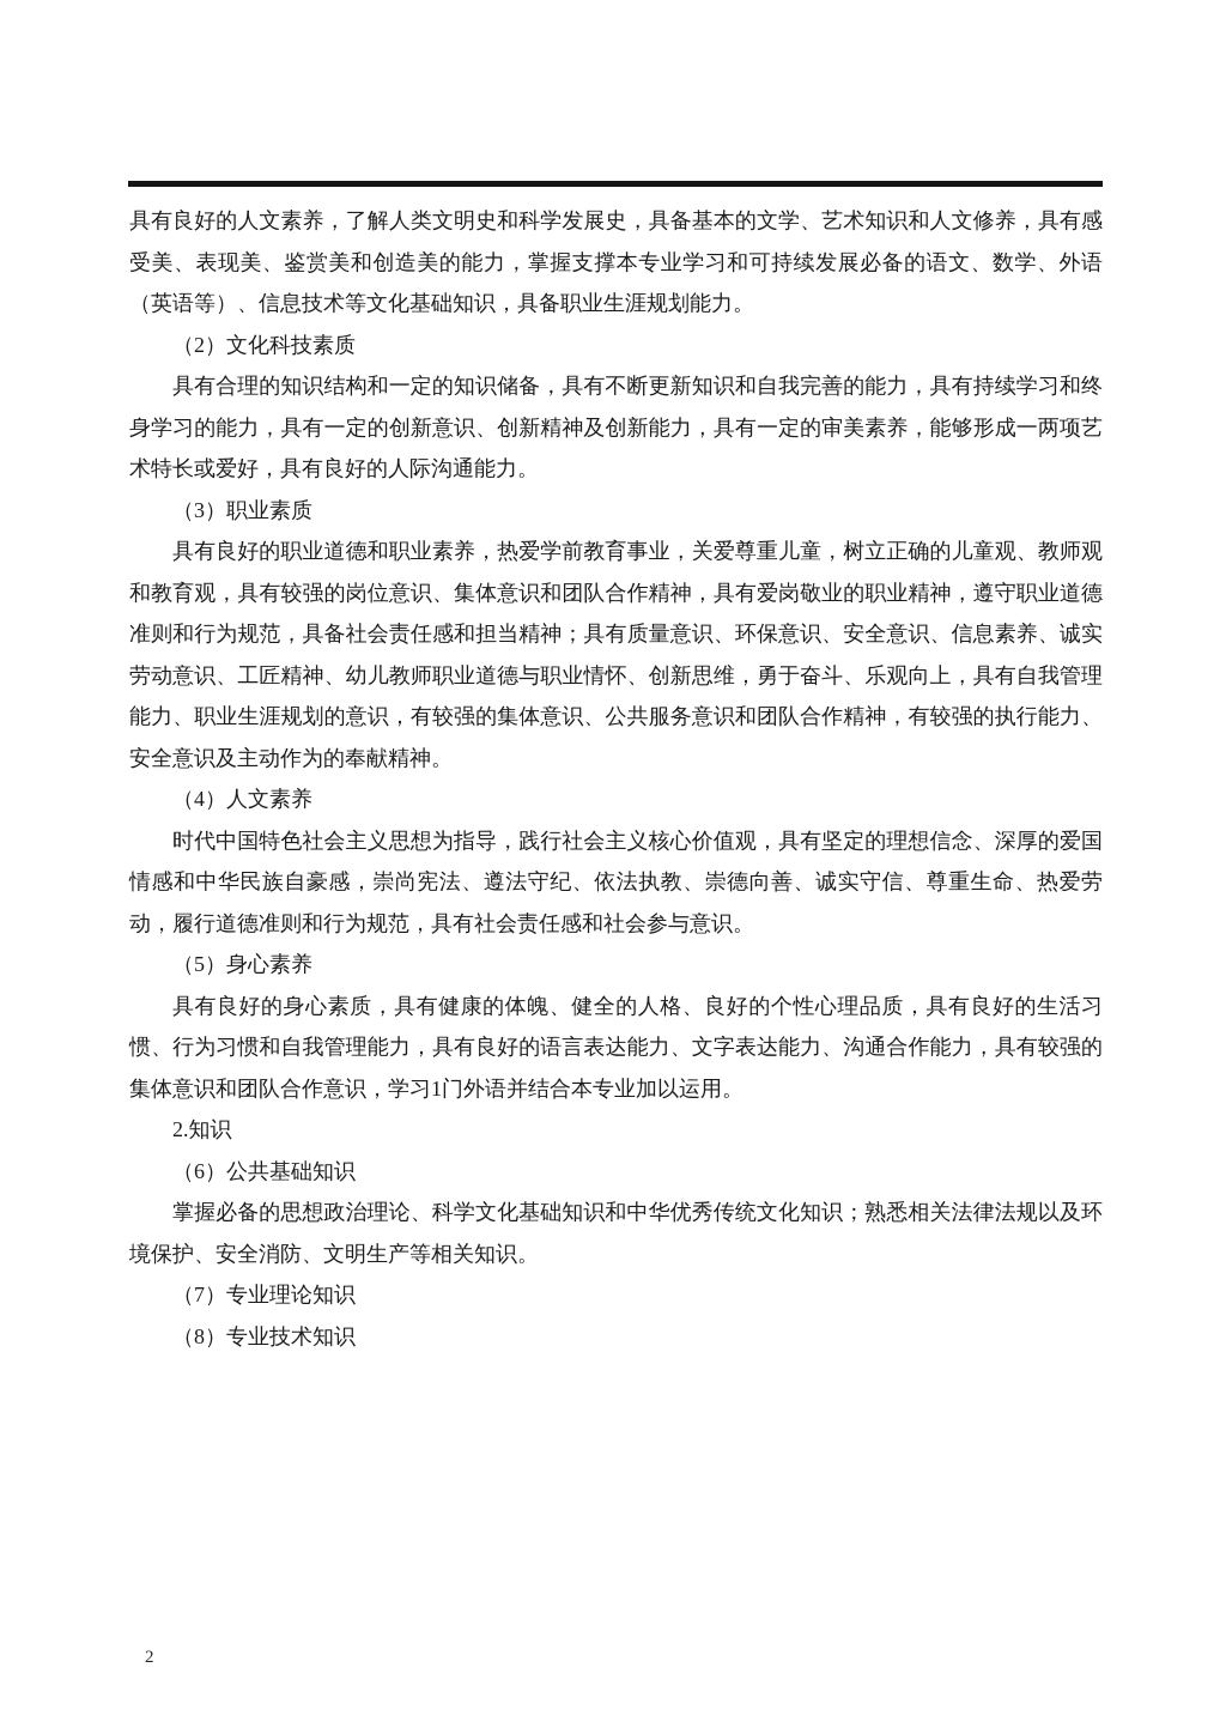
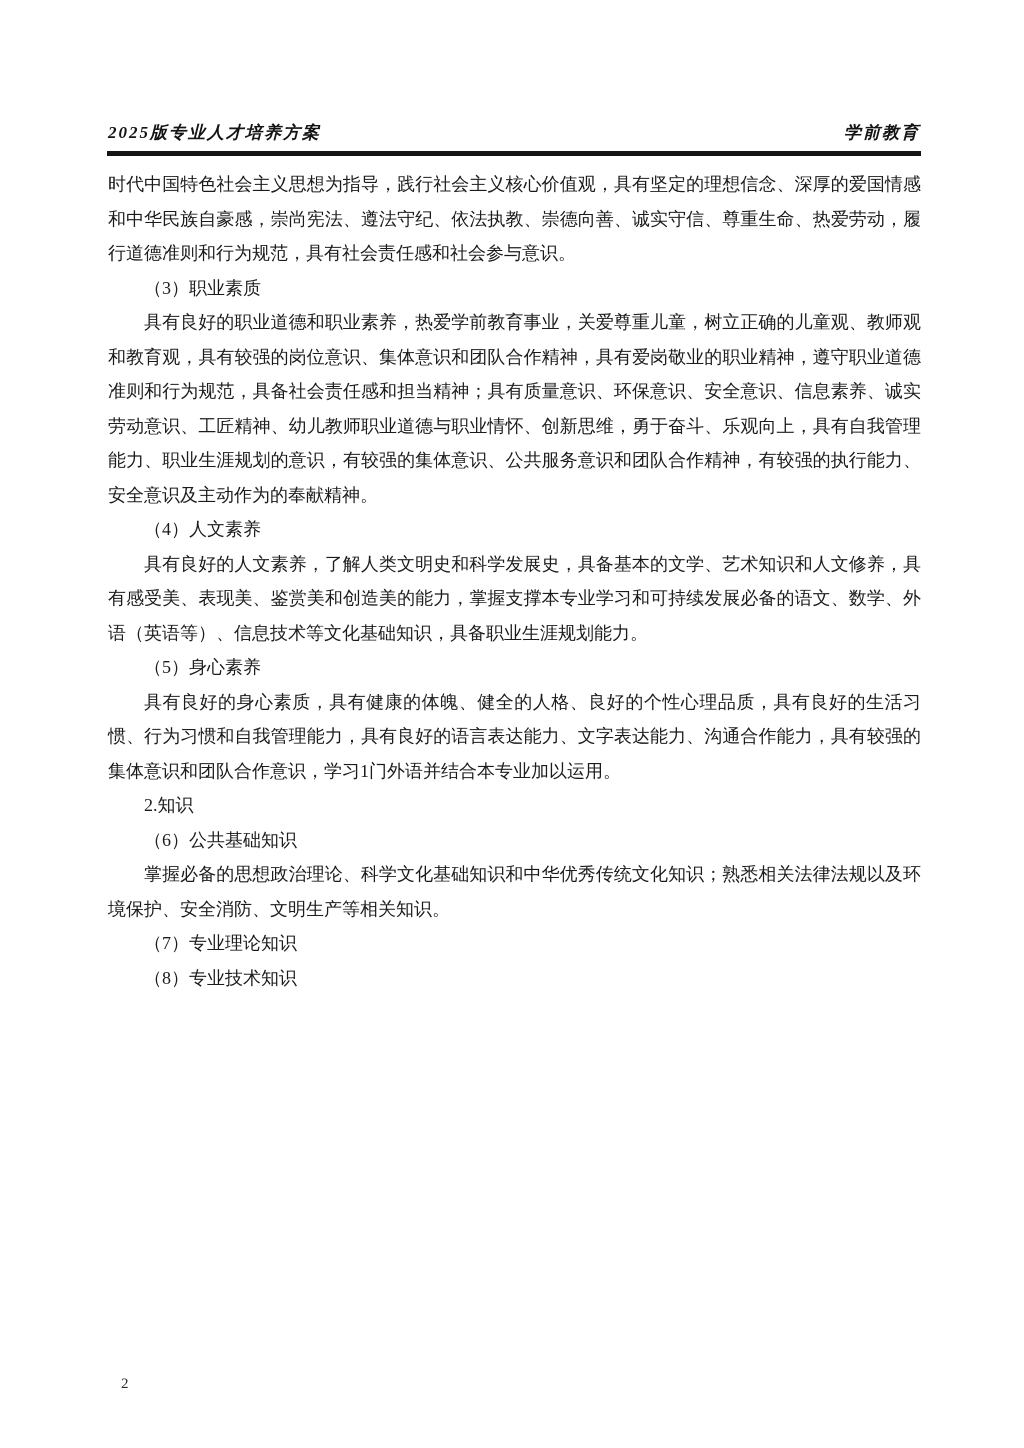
+ 2025版专业人才培养方案
+ 学前教育
- 具有良好的人文素养，了解人类文明史和科学发展史，具备基本的文学、艺术知识和人文修养，具有感受美、表现美、鉴赏美和创造美的能力，掌握支撑本专业学习和可持续发展必备的语文、数学、外语（英语等）、信息技术等文化基础知识，具备职业生涯规划能力。
+ 时代中国特色社会主义思想为指导，践行社会主义核心价值观，具有坚定的理想信念、深厚的爱国情感和中华民族自豪感，崇尚宪法、遵法守纪、依法执教、崇德向善、诚实守信、尊重生命、热爱劳动，履行道德准则和行为规范，具有社会责任感和社会参与意识。
- （2）文化科技素质
- 具有合理的知识结构和一定的知识储备，具有不断更新知识和自我完善的能力，具有持续学习和终身学习的能力，具有一定的创新意识、创新精神及创新能力，具有一定的审美素养，能够形成一两项艺术特长或爱好，具有良好的人际沟通能力。
  （3）职业素质
  具有良好的职业道德和职业素养，热爱学前教育事业，关爱尊重儿童，树立正确的儿童观、教师观和教育观，具有较强的岗位意识、集体意识和团队合作精神，具有爱岗敬业的职业精神，遵守职业道德准则和行为规范，具备社会责任感和担当精神；具有质量意识、环保意识、安全意识、信息素养、诚实劳动意识、工匠精神、幼儿教师职业道德与职业情怀、创新思维，勇于奋斗、乐观向上，具有自我管理能力、职业生涯规划的意识，有较强的集体意识、公共服务意识和团队合作精神，有较强的执行能力、安全意识及主动作为的奉献精神。
  （4）人文素养
- 时代中国特色社会主义思想为指导，践行社会主义核心价值观，具有坚定的理想信念、深厚的爱国情感和中华民族自豪感，崇尚宪法、遵法守纪、依法执教、崇德向善、诚实守信、尊重生命、热爱劳动，履行道德准则和行为规范，具有社会责任感和社会参与意识。
+ 具有良好的人文素养，了解人类文明史和科学发展史，具备基本的文学、艺术知识和人文修养，具有感受美、表现美、鉴赏美和创造美的能力，掌握支撑本专业学习和可持续发展必备的语文、数学、外语（英语等）、信息技术等文化基础知识，具备职业生涯规划能力。
  （5）身心素养
  具有良好的身心素质，具有健康的体魄、健全的人格、良好的个性心理品质，具有良好的生活习惯、行为习惯和自我管理能力，具有良好的语言表达能力、文字表达能力、沟通合作能力，具有较强的集体意识和团队合作意识，学习1门外语并结合本专业加以运用。
  2.知识
  （6）公共基础知识
  掌握必备的思想政治理论、科学文化基础知识和中华优秀传统文化知识；熟悉相关法律法规以及环境保护、安全消防、文明生产等相关知识。
  （7）专业理论知识
  （8）专业技术知识
  2
